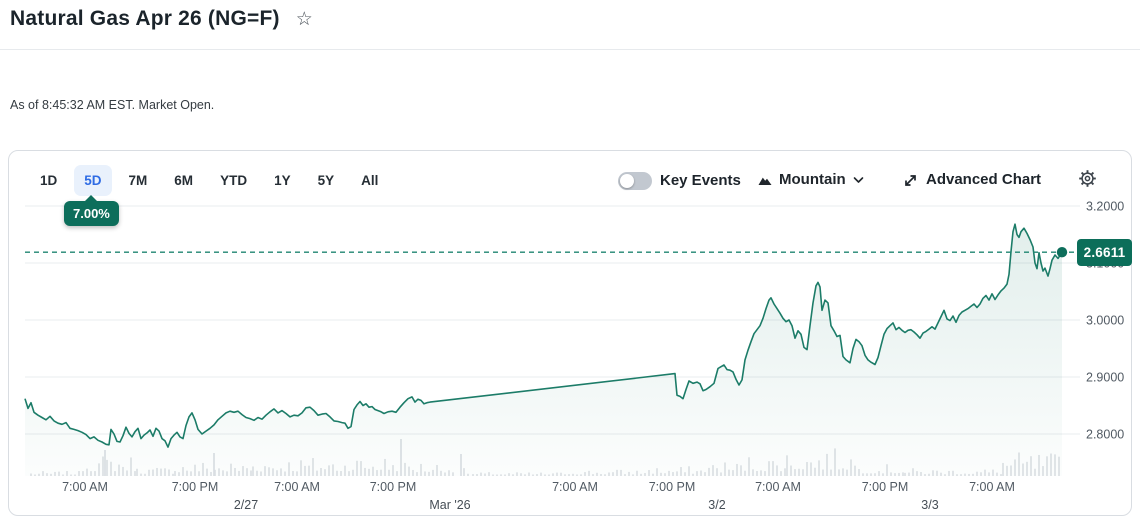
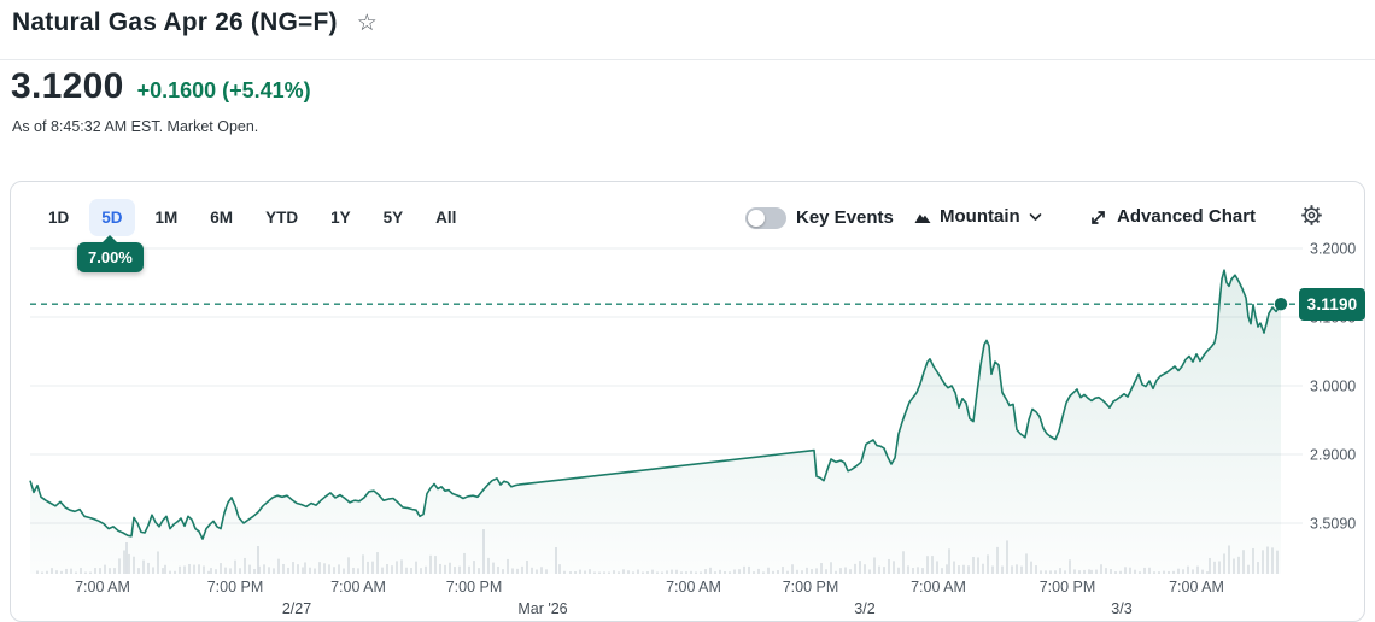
  Natural Gas Apr 26 (NG=F)
  ☆
+ 3.1200
+ +0.1600 (+5.41%)
  As of 8:45:32 AM EST. Market Open.
  1D
  5D
- 7M
+ 1M
  6M
  YTD
  1Y
  5Y
  All
  7.00%
  Key Events
  Mountain
  Advanced Chart
  3.2000
  3.0000
  2.9000
- 2.8000
+ 3.5090
  7:00 AM
  7:00 PM
  7:00 AM
  7:00 PM
  7:00 AM
  7:00 PM
  7:00 AM
  7:00 PM
  7:00 AM
  2/27
  Mar '26
  3/2
  3/3
- 2.6611
+ 3.1190
